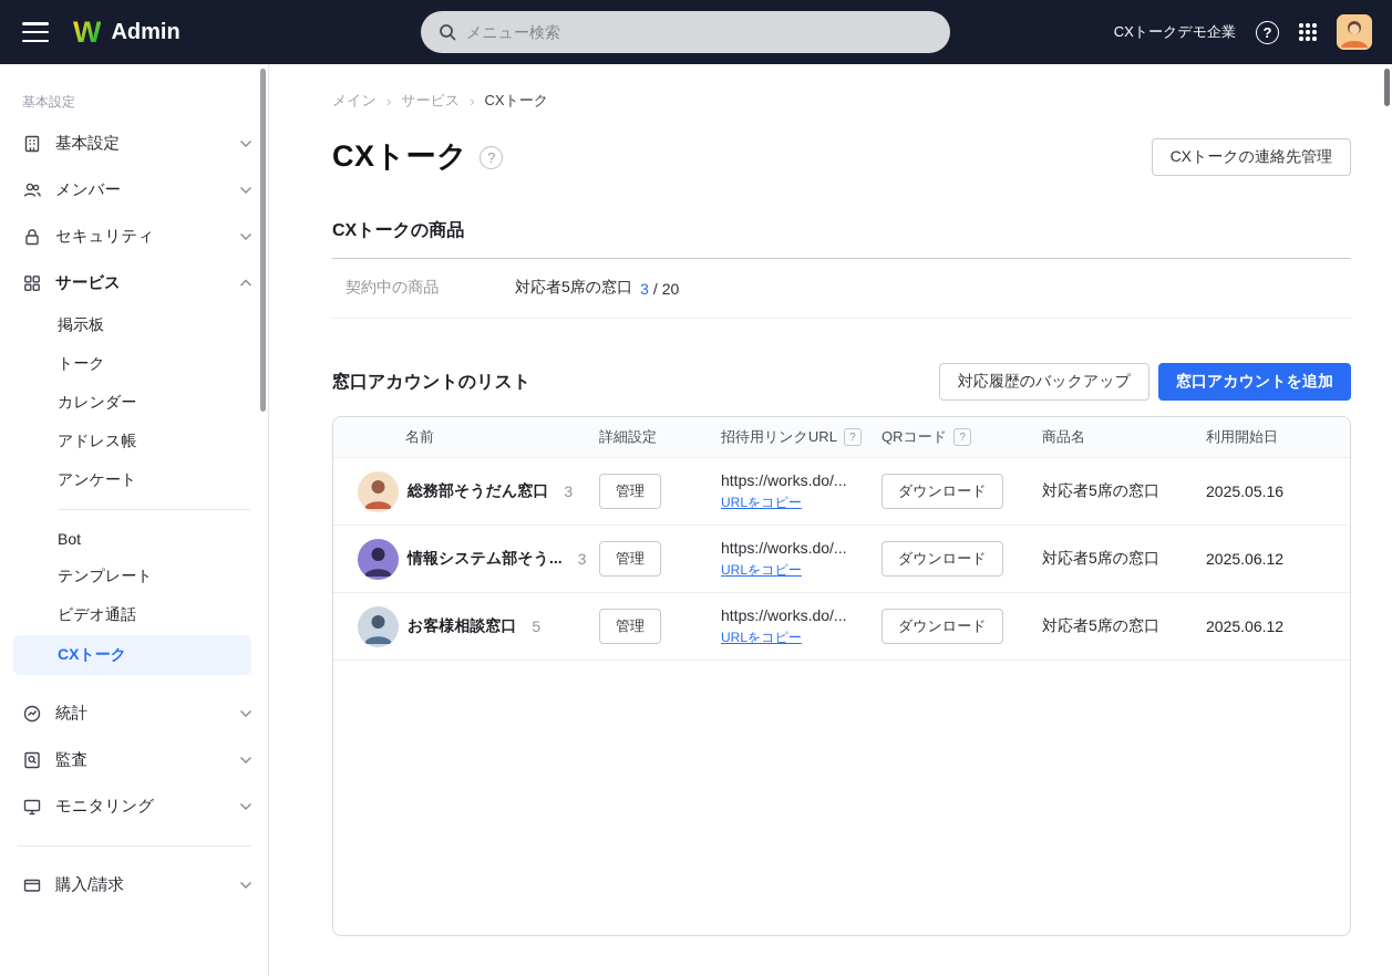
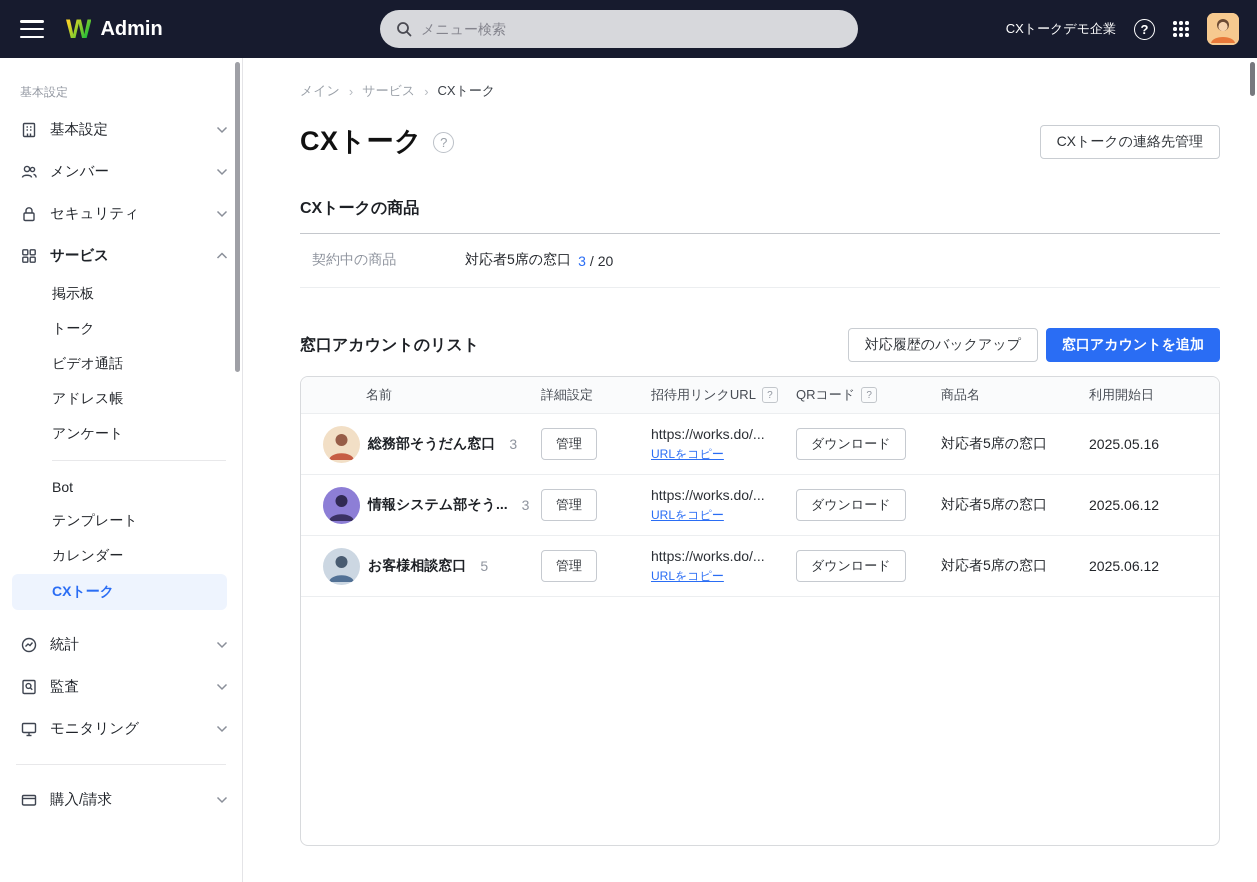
  W
  Admin
  メニュー検索
  CXトークデモ企業
  ?
  基本設定
  基本設定
  メンバー
  セキュリティ
  サービス
  掲示板
  トーク
- カレンダー
+ ビデオ通話
  アドレス帳
  アンケート
  Bot
  テンプレート
- ビデオ通話
+ カレンダー
  CXトーク
  統計
  監査
  モニタリング
  購入/請求
  メイン
  ›
  サービス
  ›
  CXトーク
  CXトーク
  ?
  CXトークの連絡先管理
  CXトークの商品
  契約中の商品
  対応者5席の窓口
  3
  / 20
  窓口アカウントのリスト
  対応履歴のバックアップ
  窓口アカウントを追加
  名前
  詳細設定
  招待用リンクURL
  ?
  QRコード
  ?
  商品名
  利用開始日
  総務部そうだん窓口
  3
  管理
  https://works.do/...
  URLをコピー
  ダウンロード
  対応者5席の窓口
  2025.05.16
  情報システム部そう...
  3
  管理
  https://works.do/...
  URLをコピー
  ダウンロード
  対応者5席の窓口
  2025.06.12
  お客様相談窓口
  5
  管理
  https://works.do/...
  URLをコピー
  ダウンロード
  対応者5席の窓口
  2025.06.12
